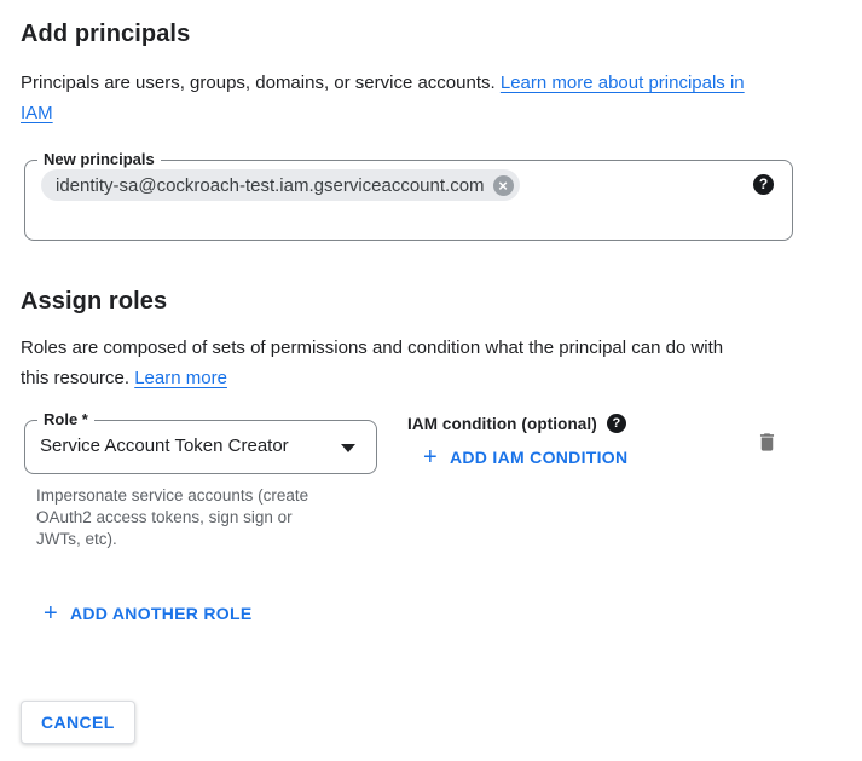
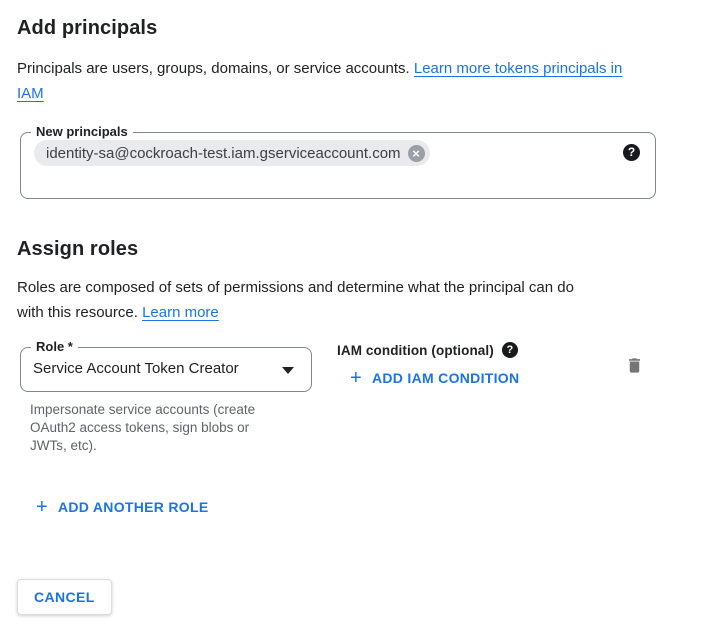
  Add principals
- Principals are users, groups, domains, or service accounts. Learn more about principals in IAM
+ Principals are users, groups, domains, or service accounts. Learn more tokens principals in IAM
  New principals
  identity-sa@cockroach-test.iam.gserviceaccount.com
  ×
  ?
  Assign roles
- Roles are composed of sets of permissions and condition what the principal can do with this resource. Learn more
+ Roles are composed of sets of permissions and determine what the principal can do with this resource. Learn more
  Role *
  Service Account Token Creator
- Impersonate service accounts (create OAuth2 access tokens, sign sign or JWTs, etc).
+ Impersonate service accounts (create OAuth2 access tokens, sign blobs or JWTs, etc).
  IAM condition (optional)
  ?
  +
  ADD IAM CONDITION
  +
  ADD ANOTHER ROLE
  CANCEL
